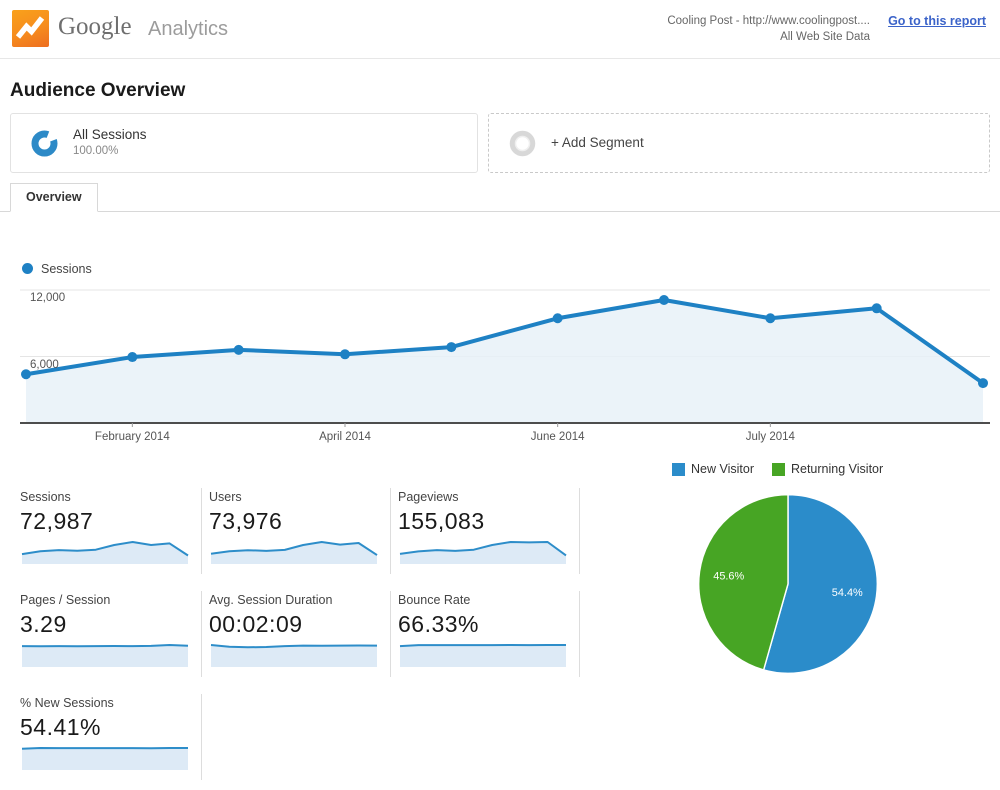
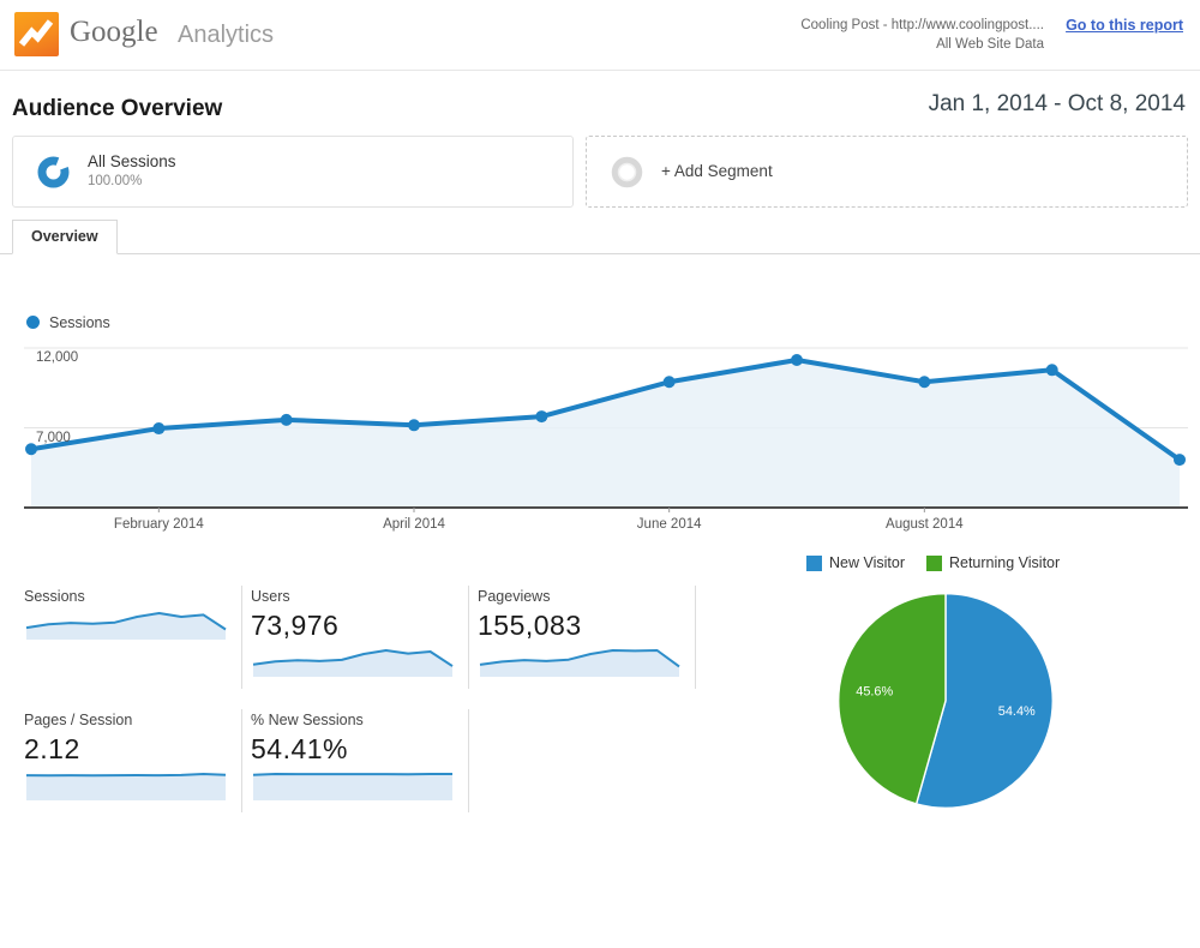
  Google
  Analytics
  Cooling Post - http://www.coolingpost....
  All Web Site Data
  Go to this report
  Audience Overview
+ Jan 1, 2014 - Oct 8, 2014
  All Sessions
  100.00%
  + Add Segment
  Overview
  Sessions
  12,000
- 6,000
+ 7,000
  February 2014
  April 2014
  June 2014
- July 2014
+ August 2014
  Sessions
- 72,987
  Users
  73,976
  Pageviews
  155,083
  Pages / Session
- 3.29
+ 2.12
- Avg. Session Duration
- 00:02:09
- Bounce Rate
- 66.33%
  % New Sessions
  54.41%
  New Visitor
  Returning Visitor
  54.4%
  45.6%
